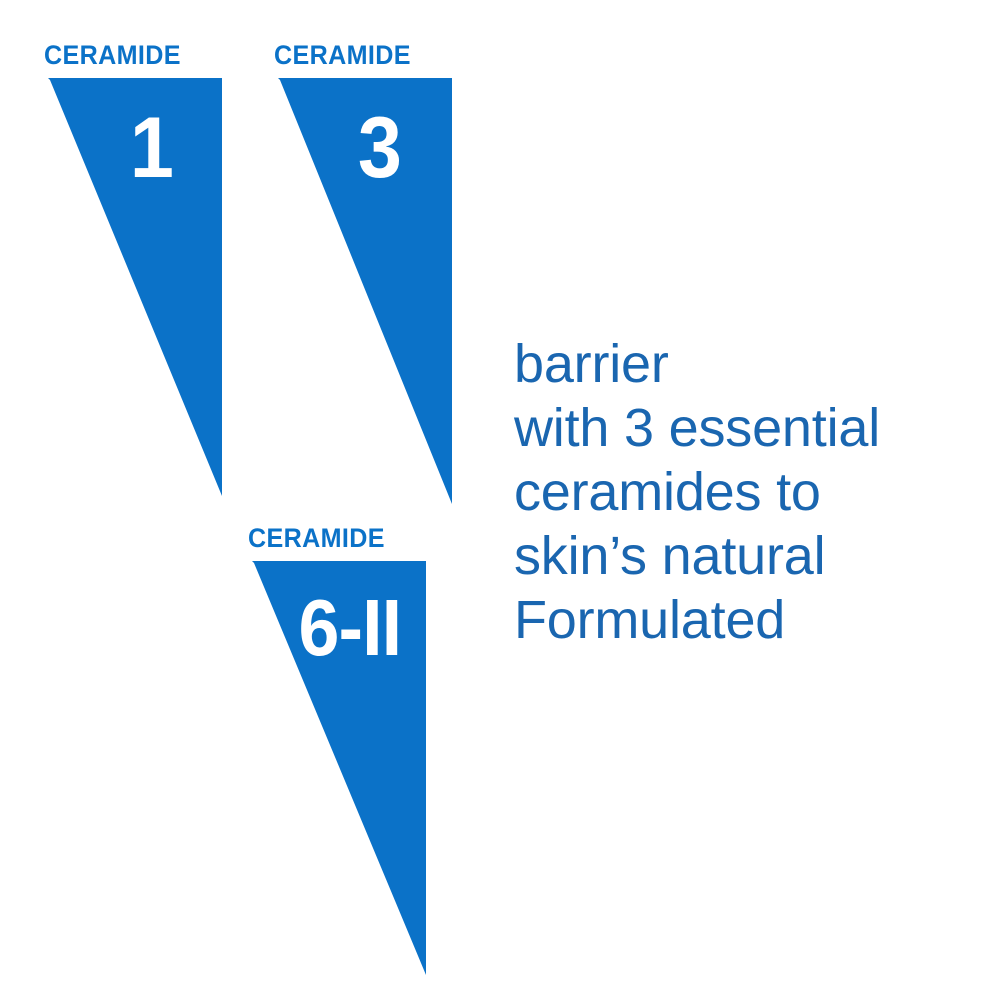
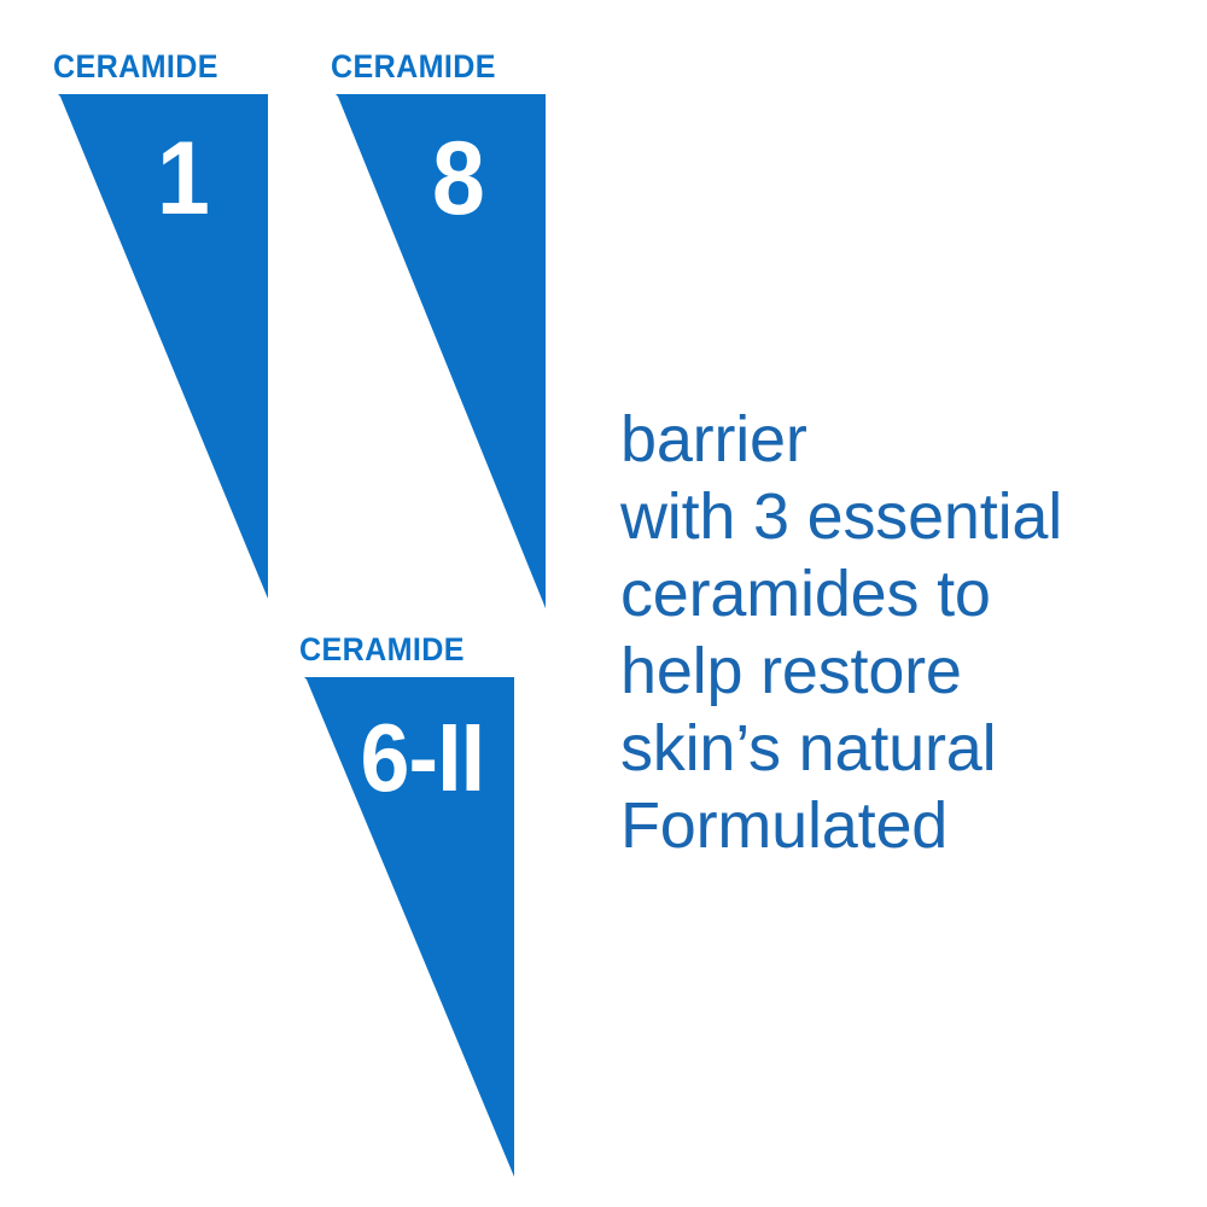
  CERAMIDE
  1
  CERAMIDE
- 3
+ 8
  CERAMIDE
  6-II
  barrier
  with 3 essential
  ceramides to
+ help restore
  skin’s natural
  Formulated
